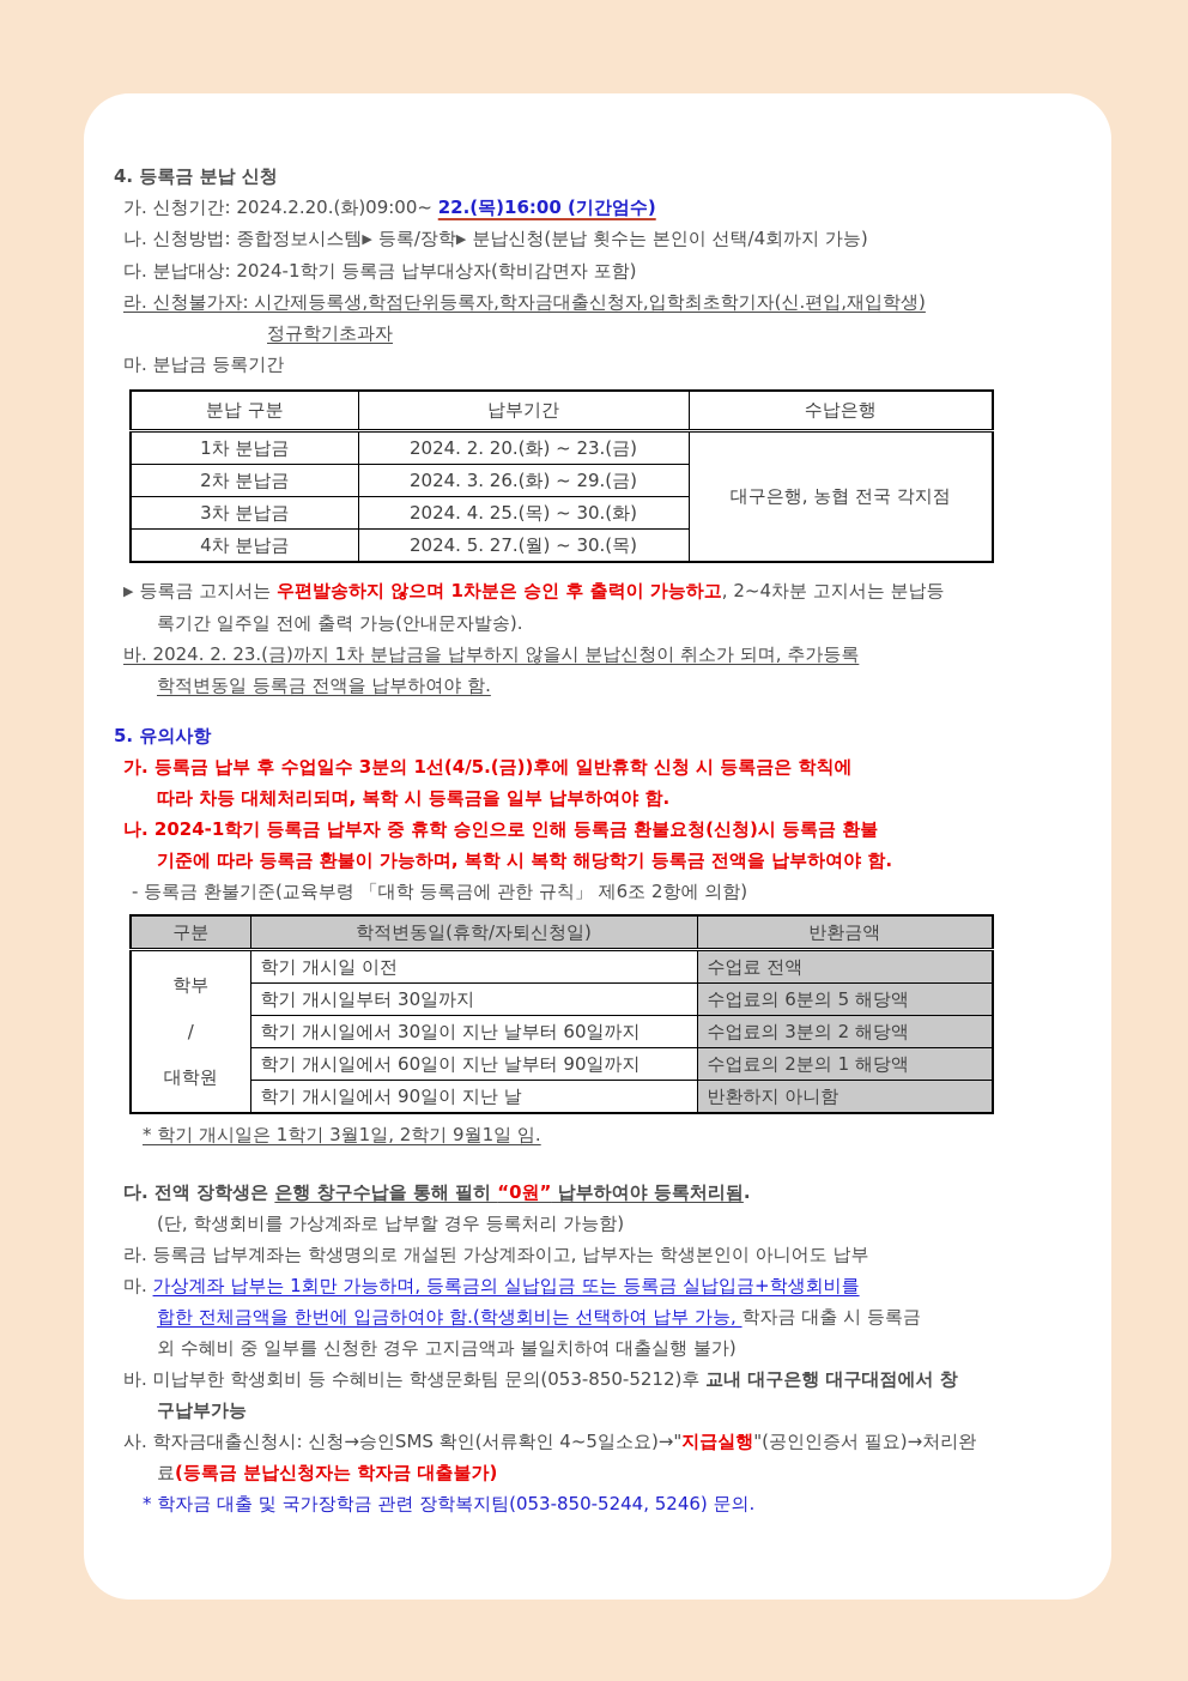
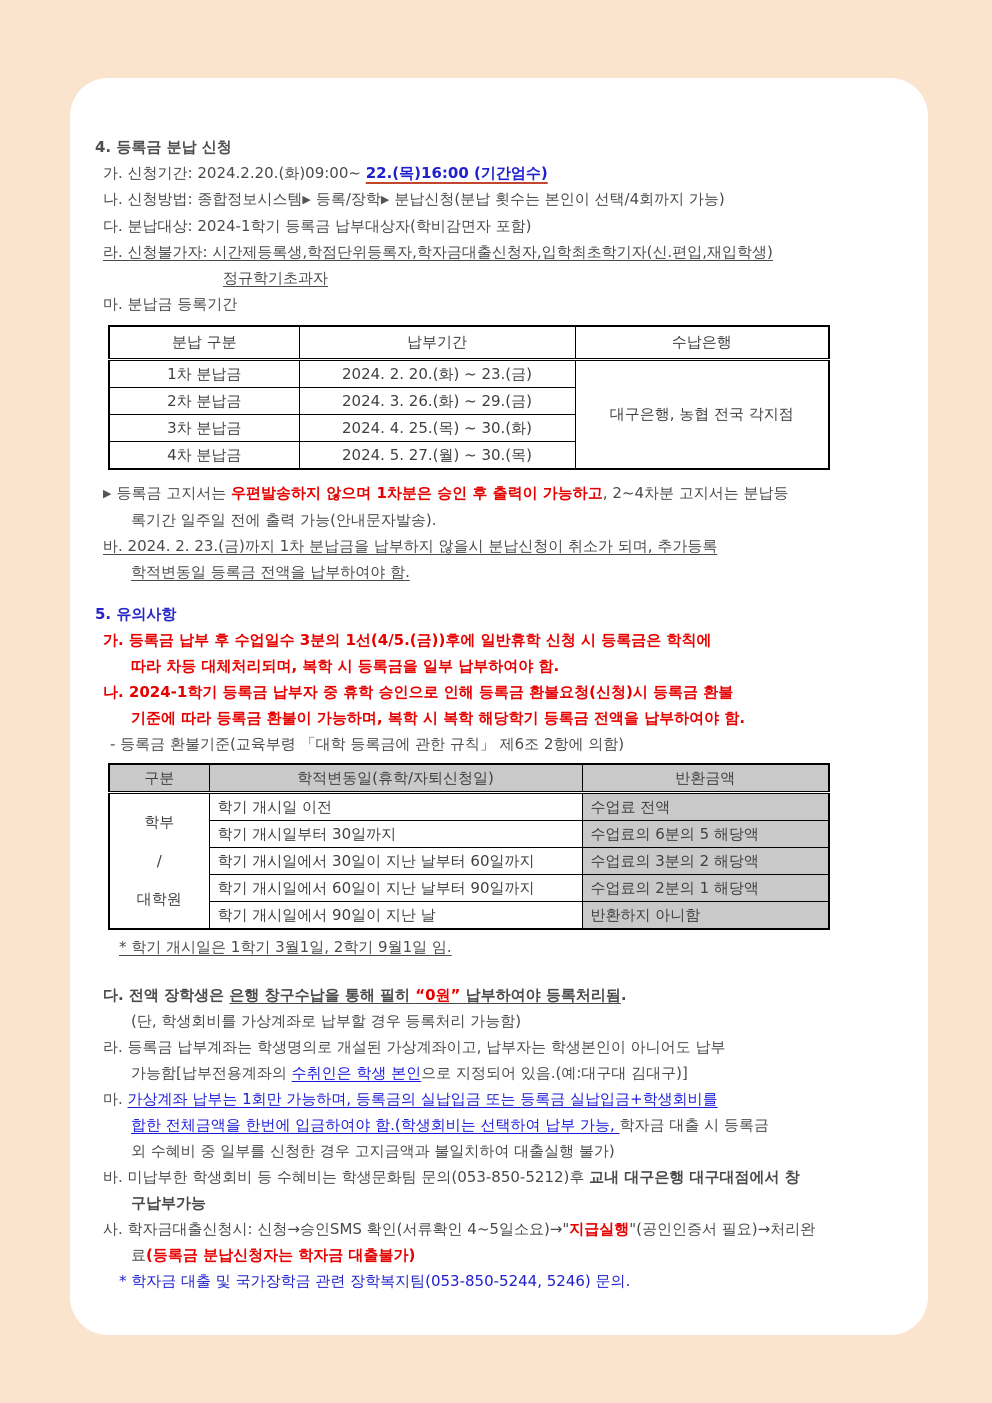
  4. 등록금 분납 신청
  가. 신청기간: 2024.2.20.(화)09:00~ 22.(목)16:00 (기간엄수)
  나. 신청방법: 종합정보시스템▶ 등록/장학▶ 분납신청(분납 횟수는 본인이 선택/4회까지 가능)
  다. 분납대상: 2024-1학기 등록금 납부대상자(학비감면자 포함)
  라. 신청불가자: 시간제등록생,학점단위등록자,학자금대출신청자,입학최초학기자(신.편입,재입학생)
  정규학기초과자
  마. 분납금 등록기간
  분납 구분	납부기간	수납은행
  1차 분납금	2024. 2. 20.(화) ~ 23.(금)	대구은행, 농협 전국 각지점
  2차 분납금	2024. 3. 26.(화) ~ 29.(금)
  3차 분납금	2024. 4. 25.(목) ~ 30.(화)
  4차 분납금	2024. 5. 27.(월) ~ 30.(목)
  ▶ 등록금 고지서는 우편발송하지 않으며 1차분은 승인 후 출력이 가능하고, 2~4차분 고지서는 분납등
  록기간 일주일 전에 출력 가능(안내문자발송).
  바. 2024. 2. 23.(금)까지 1차 분납금을 납부하지 않을시 분납신청이 취소가 되며, 추가등록
  학적변동일 등록금 전액을 납부하여야 함.
  5. 유의사항
  가. 등록금 납부 후 수업일수 3분의 1선(4/5.(금))후에 일반휴학 신청 시 등록금은 학칙에
  따라 차등 대체처리되며, 복학 시 등록금을 일부 납부하여야 함.
  나. 2024-1학기 등록금 납부자 중 휴학 승인으로 인해 등록금 환불요청(신청)시 등록금 환불
  기준에 따라 등록금 환불이 가능하며, 복학 시 복학 해당학기 등록금 전액을 납부하여야 함.
  - 등록금 환불기준(교육부령 「대학 등록금에 관한 규칙」 제6조 2항에 의함)
  구분	학적변동일(휴학/자퇴신청일)	반환금액
  학부 / 대학원	학기 개시일 이전	수업료 전액
  학기 개시일부터 30일까지	수업료의 6분의 5 해당액
  학기 개시일에서 30일이 지난 날부터 60일까지	수업료의 3분의 2 해당액
  학기 개시일에서 60일이 지난 날부터 90일까지	수업료의 2분의 1 해당액
  학기 개시일에서 90일이 지난 날	반환하지 아니함
  * 학기 개시일은 1학기 3월1일, 2학기 9월1일 임.
  다. 전액 장학생은 은행 창구수납을 통해 필히 “0원” 납부하여야 등록처리됨.
  (단, 학생회비를 가상계좌로 납부할 경우 등록처리 가능함)
  라. 등록금 납부계좌는 학생명의로 개설된 가상계좌이고, 납부자는 학생본인이 아니어도 납부
+ 가능함[납부전용계좌의 수취인은 학생 본인으로 지정되어 있음.(예:대구대 김대구)]
  마. 가상계좌 납부는 1회만 가능하며, 등록금의 실납입금 또는 등록금 실납입금+학생회비를
  합한 전체금액을 한번에 입금하여야 함.(학생회비는 선택하여 납부 가능, 학자금 대출 시 등록금
  외 수혜비 중 일부를 신청한 경우 고지금액과 불일치하여 대출실행 불가)
  바. 미납부한 학생회비 등 수혜비는 학생문화팀 문의(053-850-5212)후 교내 대구은행 대구대점에서 창
  구납부가능
  사. 학자금대출신청시: 신청→승인SMS 확인(서류확인 4~5일소요)→"지급실행"(공인인증서 필요)→처리완
  료(등록금 분납신청자는 학자금 대출불가)
  * 학자금 대출 및 국가장학금 관련 장학복지팀(053-850-5244, 5246) 문의.
